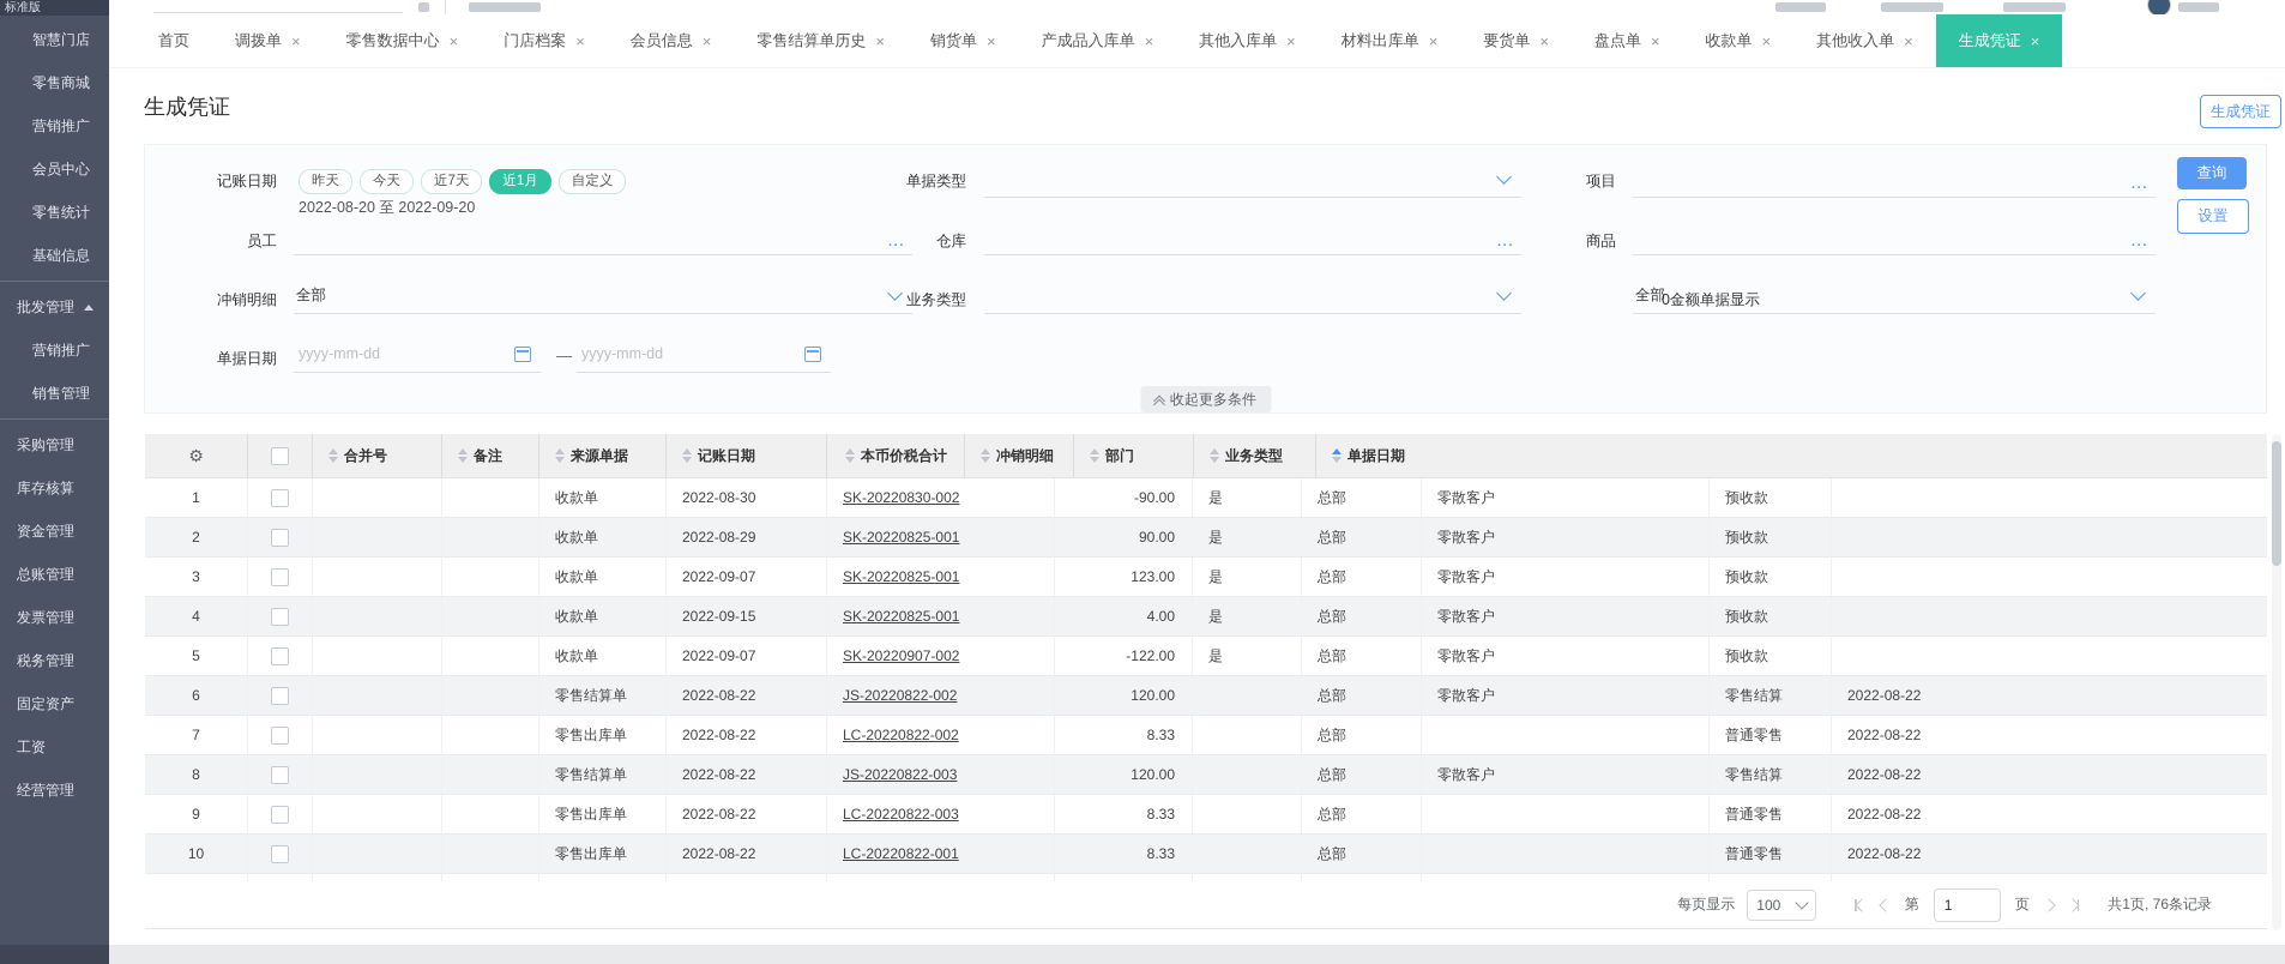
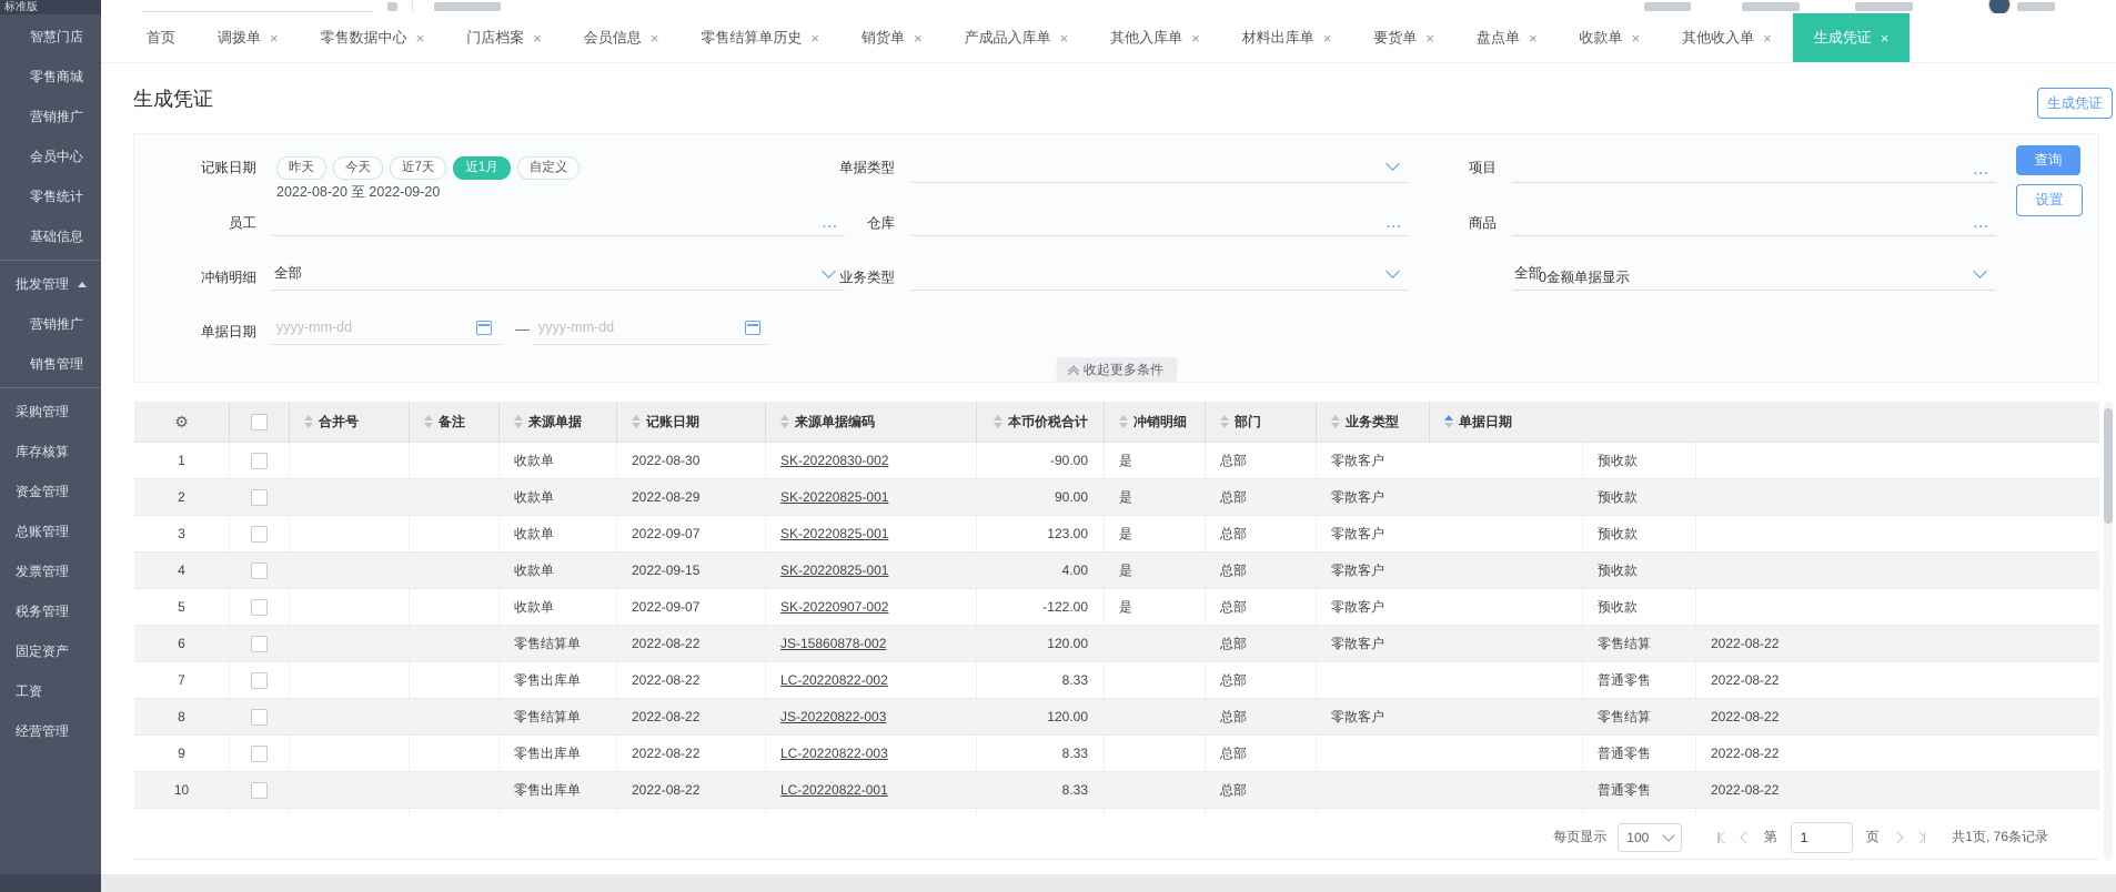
  标准版
  智慧门店
  零售商城
  营销推广
  会员中心
  零售统计
  基础信息
  批发管理
  营销推广
  销售管理
  采购管理
  库存核算
  资金管理
  总账管理
  发票管理
  税务管理
  固定资产
  工资
  经营管理
  首页
  调拨单
  ×
  零售数据中心
  ×
  门店档案
  ×
  会员信息
  ×
  零售结算单历史
  ×
  销货单
  ×
  产成品入库单
  ×
  其他入库单
  ×
  材料出库单
  ×
  要货单
  ×
  盘点单
  ×
  收款单
  ×
  其他收入单
  ×
  生成凭证
  ×
  生成凭证
  生成凭证
  记账日期
  昨天
  今天
  近7天
  近1月
  自定义
  2022-08-20 至 2022-09-20
  单据类型
  项目
  ···
  员工
  ···
  仓库
  ···
  商品
  ···
  冲销明细
  全部
  业务类型
  0金额单据显示
  全部
  单据日期
  yyyy-mm-dd
  —
  yyyy-mm-dd
  收起更多条件
  查询
  设置
  ⚙
  合并号
  备注
  来源单据
  记账日期
+ 来源单据编码
  本币价税合计
  冲销明细
  部门
  业务类型
  单据日期
  1
  收款单
  2022-08-30
  SK-20220830-002
  -90.00
  是
  总部
  零散客户
  预收款
  2
  收款单
  2022-08-29
  SK-20220825-001
  90.00
  是
  总部
  零散客户
  预收款
  3
  收款单
  2022-09-07
  SK-20220825-001
  123.00
  是
  总部
  零散客户
  预收款
  4
  收款单
  2022-09-15
  SK-20220825-001
  4.00
  是
  总部
  零散客户
  预收款
  5
  收款单
  2022-09-07
  SK-20220907-002
  -122.00
  是
  总部
  零散客户
  预收款
  6
  零售结算单
  2022-08-22
- JS-20220822-002
+ JS-15860878-002
  120.00
  总部
  零散客户
  零售结算
  2022-08-22
  7
  零售出库单
  2022-08-22
  LC-20220822-002
  8.33
  总部
  普通零售
  2022-08-22
  8
  零售结算单
  2022-08-22
  JS-20220822-003
  120.00
  总部
  零散客户
  零售结算
  2022-08-22
  9
  零售出库单
  2022-08-22
  LC-20220822-003
  8.33
  总部
  普通零售
  2022-08-22
  10
  零售出库单
  2022-08-22
  LC-20220822-001
  8.33
  总部
  普通零售
  2022-08-22
  每页显示
  100
  第
  1
  页
  共1页, 76条记录
